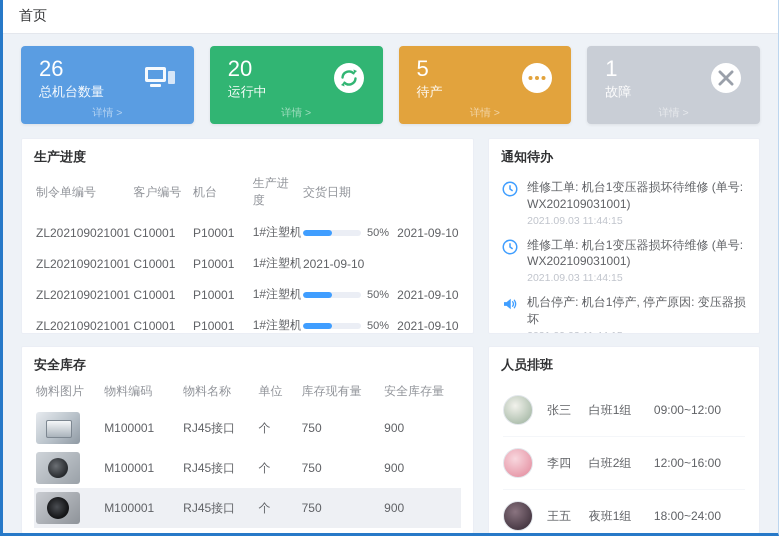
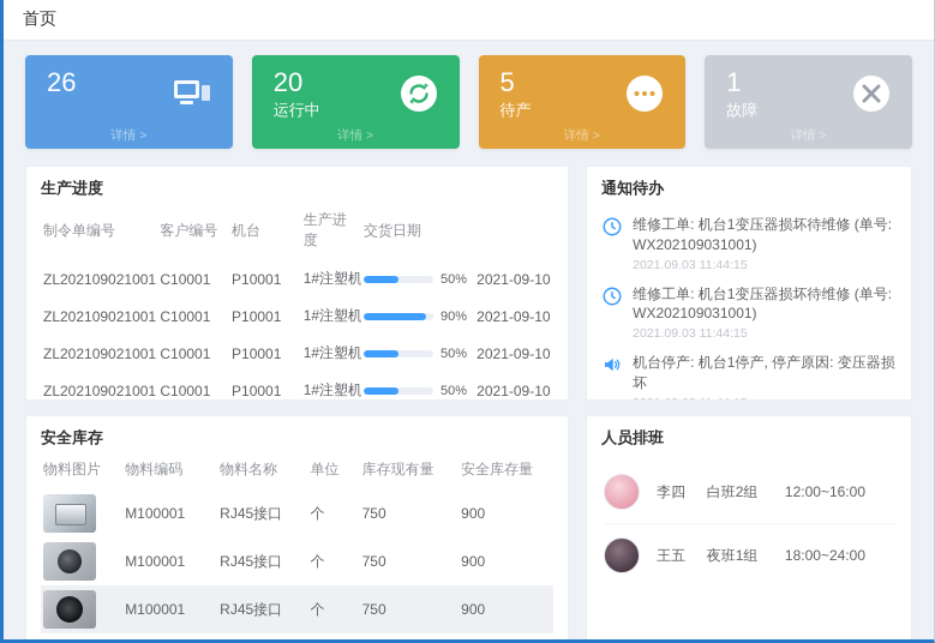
  首页
  26
- 总机台数量
  详情 >
  20
  运行中
  详情 >
  5
  待产
  详情 >
  1
  故障
  详情 >
  生产进度
  制令单编号
  客户编号
  机台
  生产进度
  交货日期
  ZL202109021001
  C10001
  P10001
  1#注塑机
  50%
  2021-09-10
  ZL202109021001
  C10001
  P10001
  1#注塑机
+ 90%
  2021-09-10
  ZL202109021001
  C10001
  P10001
  1#注塑机
  50%
  2021-09-10
  ZL202109021001
  C10001
  P10001
  1#注塑机
  50%
  2021-09-10
  通知待办
  维修工单: 机台1变压器损坏待维修 (单号: WX202109031001)
  2021.09.03 11:44:15
  维修工单: 机台1变压器损坏待维修 (单号: WX202109031001)
  2021.09.03 11:44:15
  机台停产: 机台1停产, 停产原因: 变压器损坏
  安全库存
  物料图片
  物料编码
  物料名称
  单位
  库存现有量
  安全库存量
  M100001
  RJ45接口
  个
  750
  900
  M100001
  RJ45接口
  个
  750
  900
  M100001
  RJ45接口
  个
  750
  900
  人员排班
- 张三
- 白班1组
- 09:00~12:00
  李四
  白班2组
  12:00~16:00
  王五
  夜班1组
  18:00~24:00
